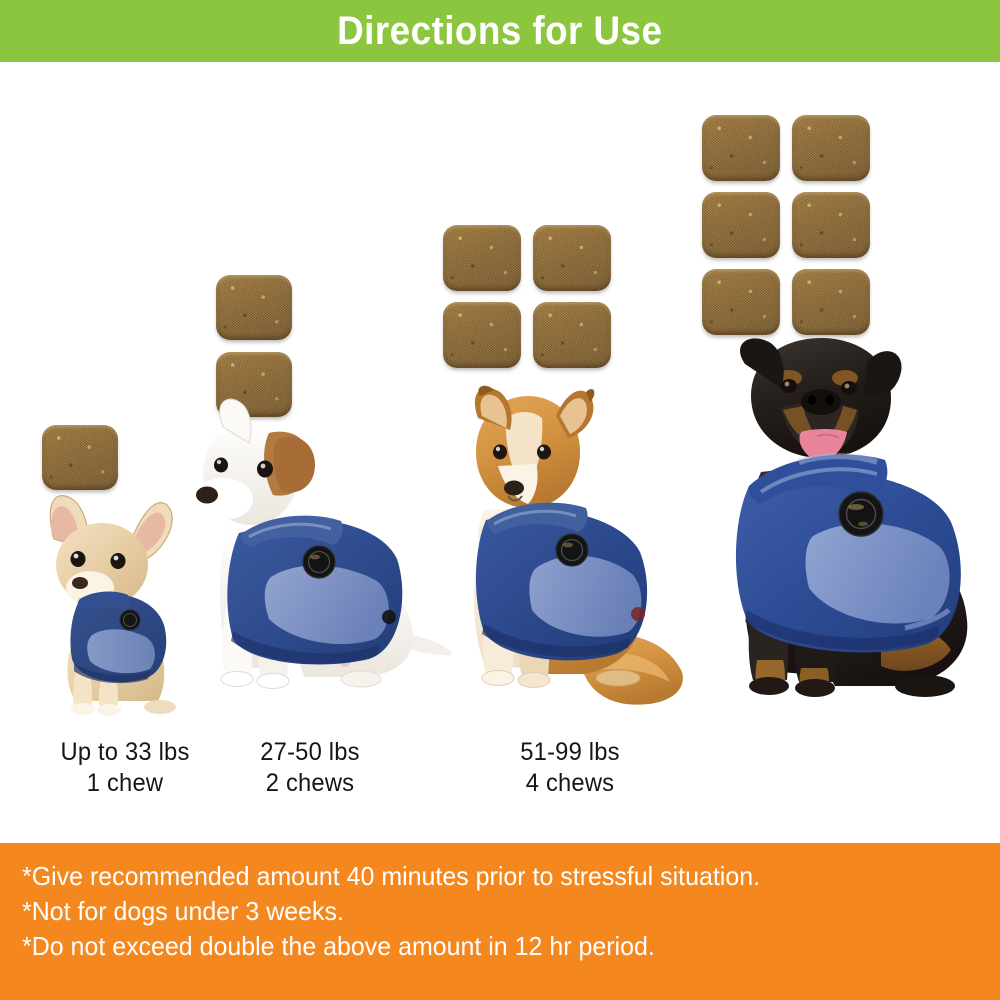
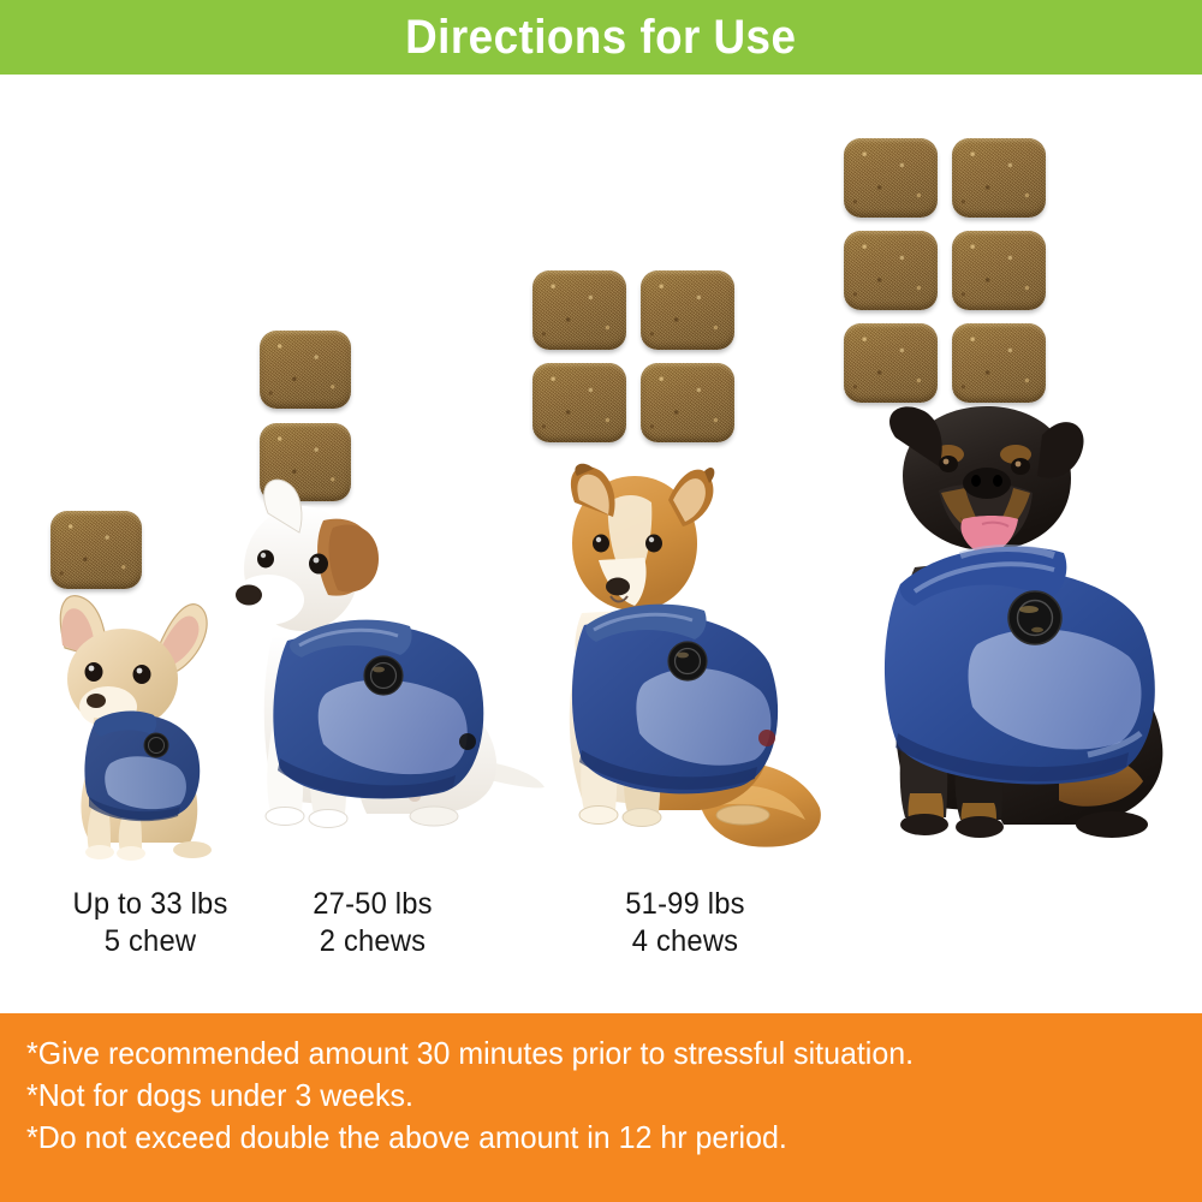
  Directions for Use
  Up to 33 lbs
- 1 chew
+ 5 chew
  27-50 lbs
  2 chews
  51-99 lbs
  4 chews
- *Give recommended amount 40 minutes prior to stressful situation.
+ *Give recommended amount 30 minutes prior to stressful situation.
  *Not for dogs under 3 weeks.
  *Do not exceed double the above amount in 12 hr period.
